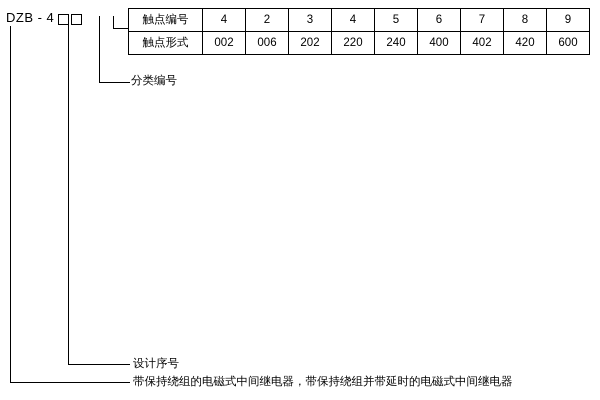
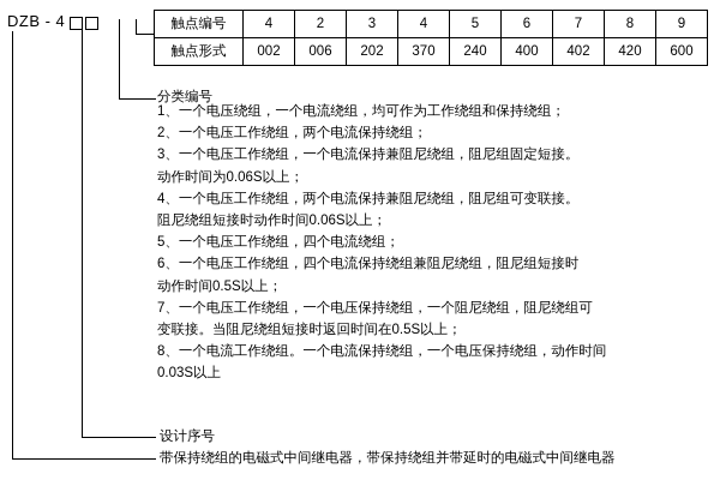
  DZB - 4
  触点编号	4	2	3	4	5	6	7	8	9
- 触点形式	002	006	202	220	240	400	402	420	600
+ 触点形式	002	006	202	370	240	400	402	420	600
  分类编号
+ 1、一个电压绕组，一个电流绕组，均可作为工作绕组和保持绕组；
+ 2、一个电压工作绕组，两个电流保持绕组；
+ 3、一个电压工作绕组，一个电流保持兼阻尼绕组，阻尼组固定短接。
+ 动作时间为0.06S以上；
+ 4、一个电压工作绕组，两个电流保持兼阻尼绕组，阻尼组可变联接。
+ 阻尼绕组短接时动作时间0.06S以上；
+ 5、一个电压工作绕组，四个电流绕组；
+ 6、一个电压工作绕组，四个电流保持绕组兼阻尼绕组，阻尼组短接时
+ 动作时间0.5S以上；
+ 7、一个电压工作绕组，一个电压保持绕组，一个阻尼绕组，阻尼绕组可
+ 变联接。当阻尼绕组短接时返回时间在0.5S以上；
+ 8、一个电流工作绕组。一个电流保持绕组，一个电压保持绕组，动作时间
+ 0.03S以上
  设计序号
  带保持绕组的电磁式中间继电器，带保持绕组并带延时的电磁式中间继电器
